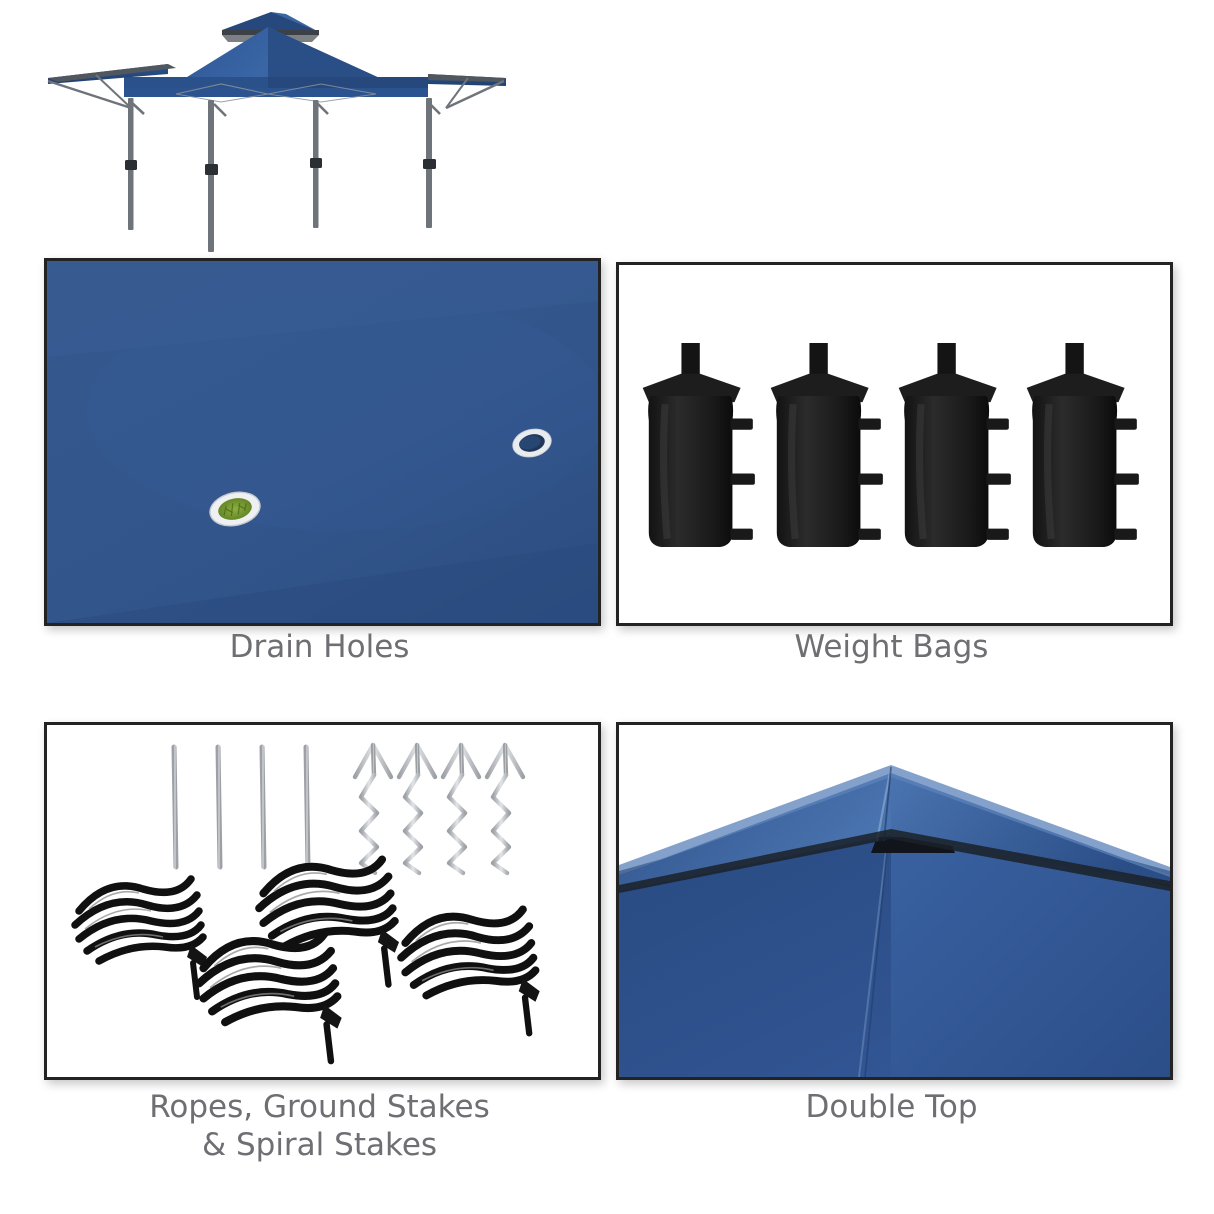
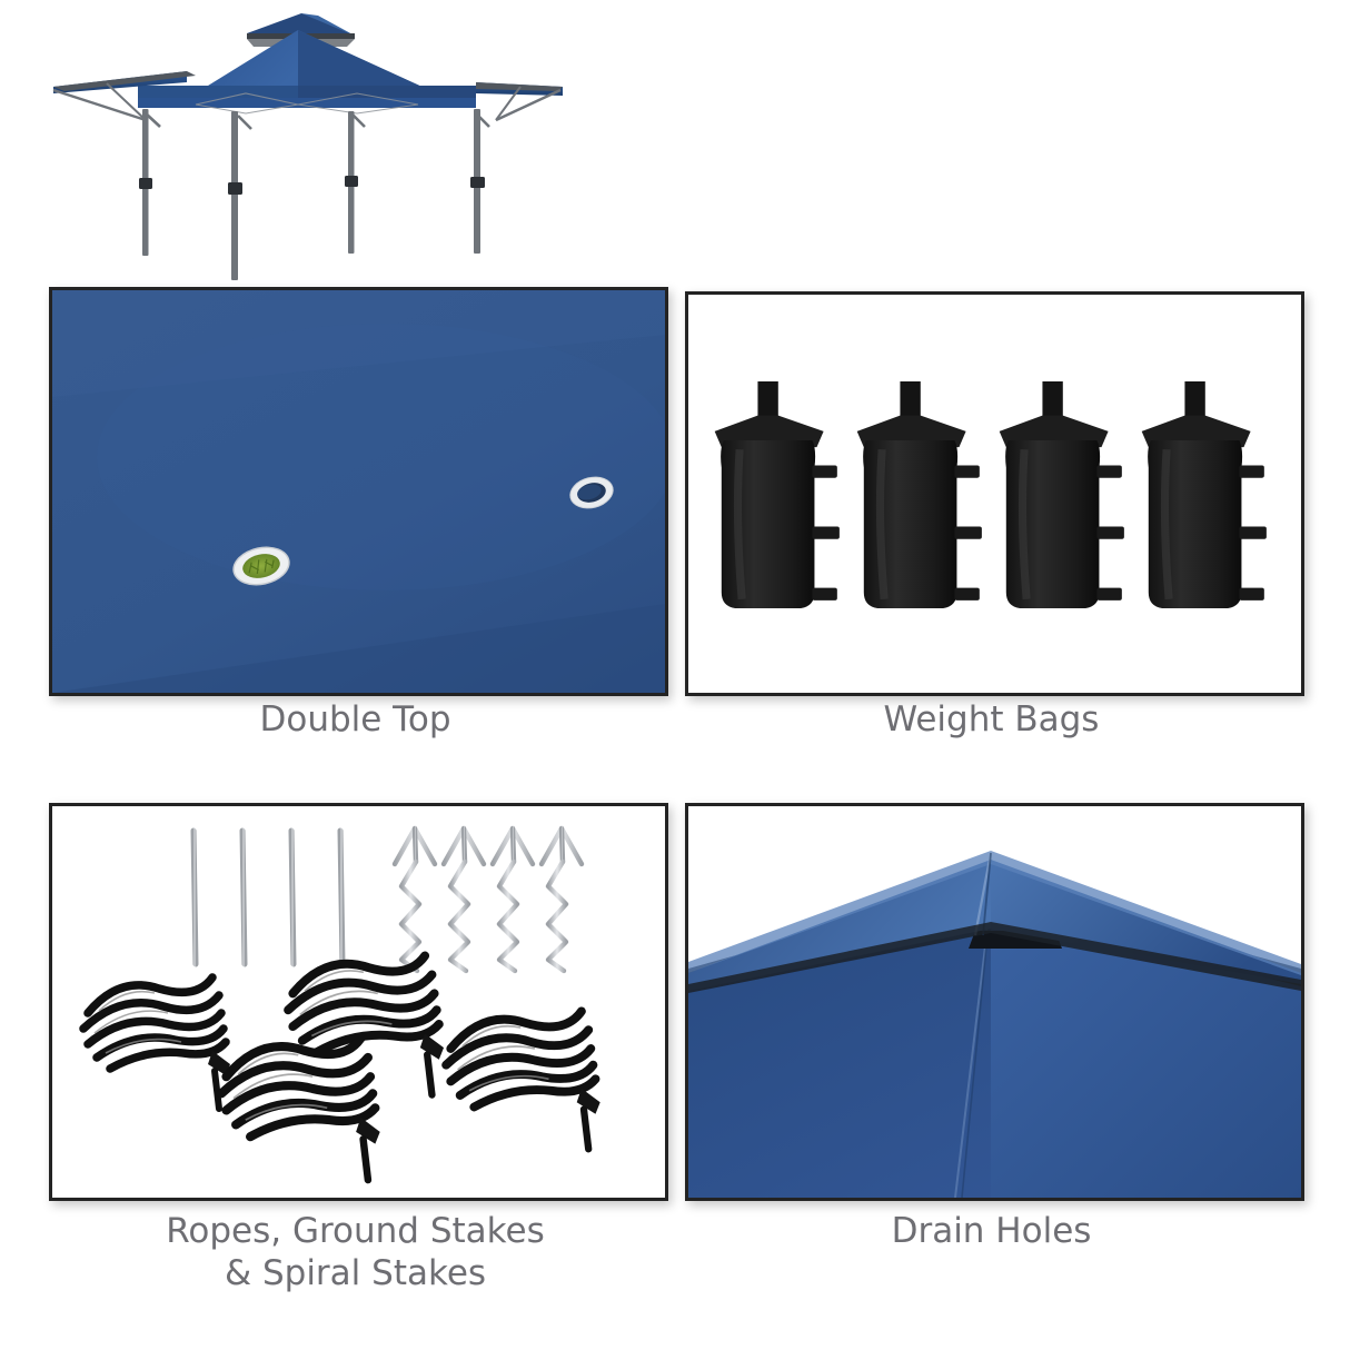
- Drain Holes
+ Double Top
  Weight Bags
  Ropes, Ground Stakes
  & Spiral Stakes
- Double Top
+ Drain Holes
